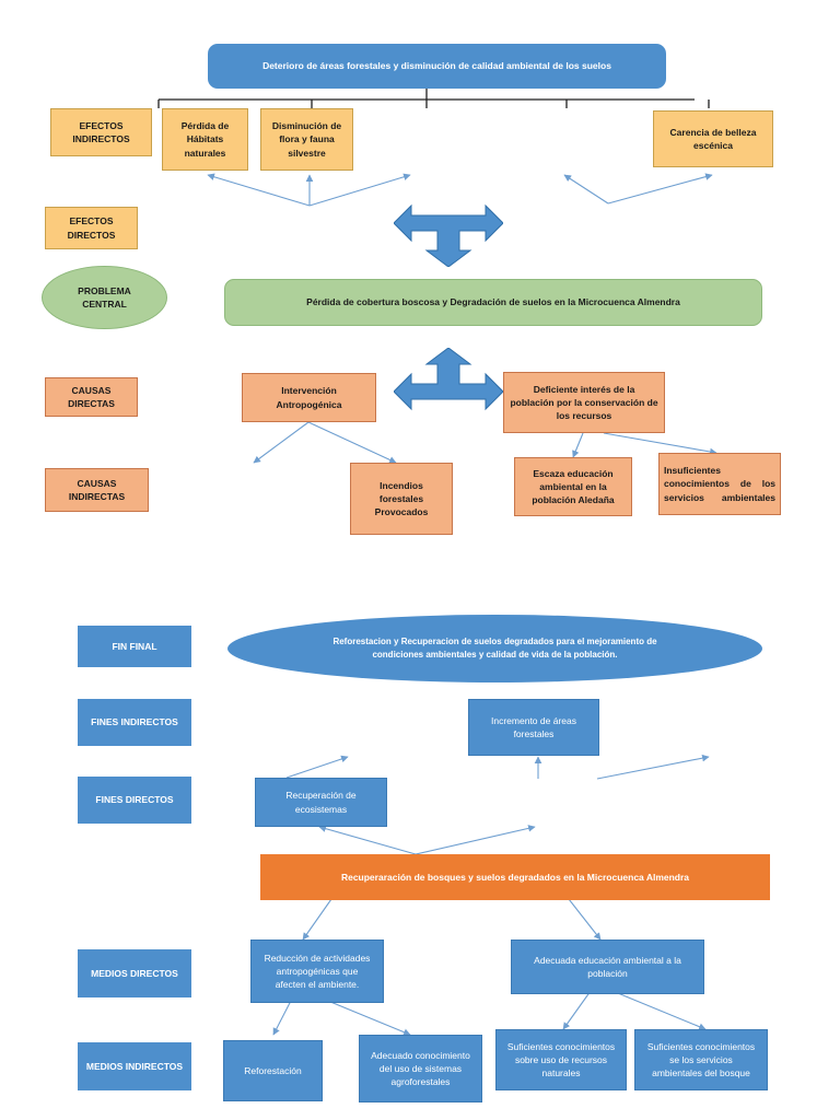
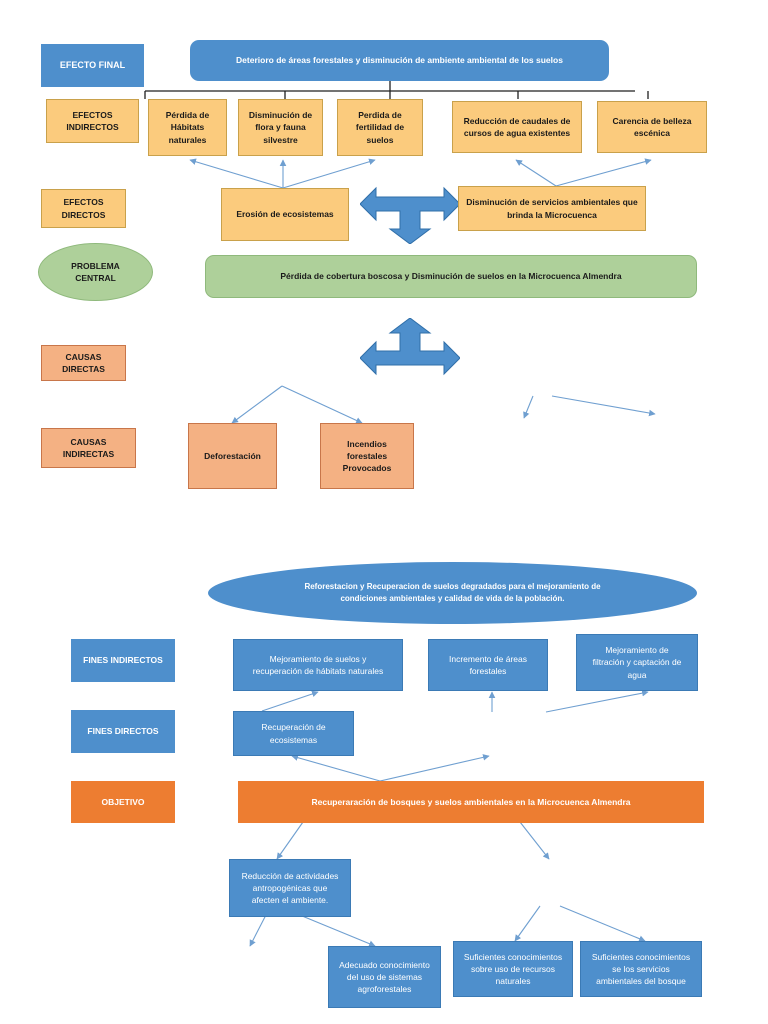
+ EFECTO FINAL
- Deterioro de áreas forestales y disminución de calidad ambiental de los suelos
+ Deterioro de áreas forestales y disminución de ambiente ambiental de los suelos
  EFECTOS
  INDIRECTOS
  Pérdida de
  Hábitats
  naturales
  Disminución de
  flora y fauna
  silvestre
+ Perdida de
+ fertilidad de
+ suelos
+ Reducción de caudales de
+ cursos de agua existentes
  Carencia de belleza
  escénica
  EFECTOS
  DIRECTOS
+ Erosión de ecosistemas
+ Disminución de servicios ambientales que
+ brinda la Microcuenca
  PROBLEMA
  CENTRAL
- Pérdida de cobertura boscosa y Degradación de suelos en la Microcuenca Almendra
+ Pérdida de cobertura boscosa y Disminución de suelos en la Microcuenca Almendra
  CAUSAS
  DIRECTAS
- Intervención
- Antropogénica
- Deficiente interés de la
- población por la conservación de
- los recursos
  CAUSAS
  INDIRECTAS
+ Deforestación
  Incendios
  forestales
  Provocados
- Escaza educación
- ambiental en la
- población Aledaña
- Insuficientes conocimientos de los servicios ambientales
- FIN FINAL
  Reforestacion y Recuperacion de suelos degradados para el mejoramiento de
  condiciones ambientales y calidad de vida de la población.
  FINES INDIRECTOS
+ Mejoramiento de suelos y
+ recuperación de hábitats naturales
  Incremento de áreas
  forestales
+ Mejoramiento de
+ filtración y captación de
+ agua
  FINES DIRECTOS
  Recuperación de
  ecosistemas
+ OBJETIVO
- Recuperaración de bosques y suelos degradados en la Microcuenca Almendra
+ Recuperaración de bosques y suelos ambientales en la Microcuenca Almendra
- MEDIOS DIRECTOS
  Reducción de actividades
  antropogénicas que
  afecten el ambiente.
- Adecuada educación ambiental a la
- población
- MEDIOS INDIRECTOS
- Reforestación
  Adecuado conocimiento
  del uso de sistemas
  agroforestales
  Suficientes conocimientos
  sobre uso de recursos
  naturales
  Suficientes conocimientos
  se los servicios
  ambientales del bosque
